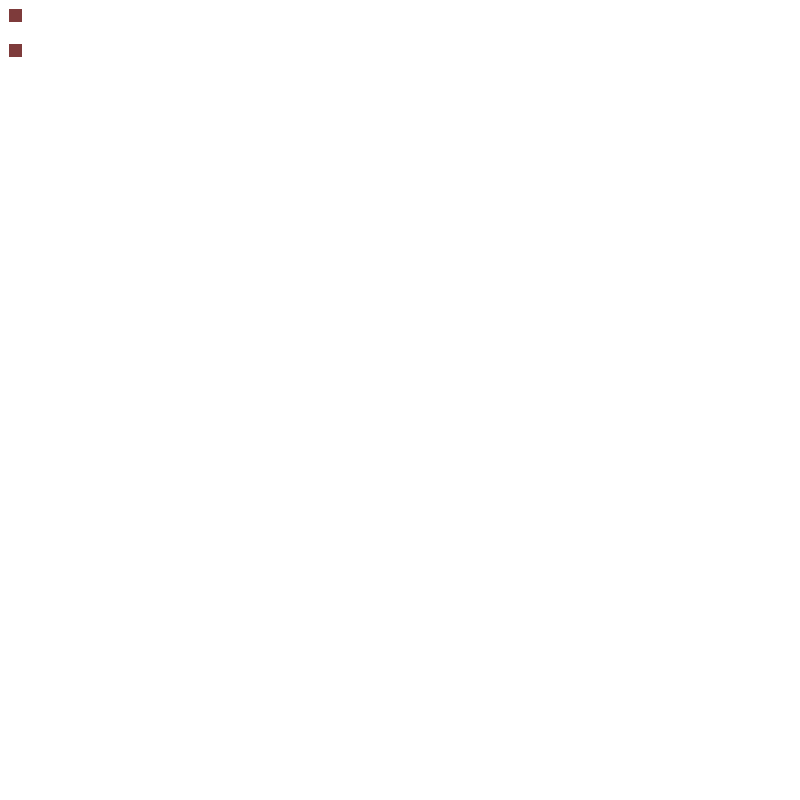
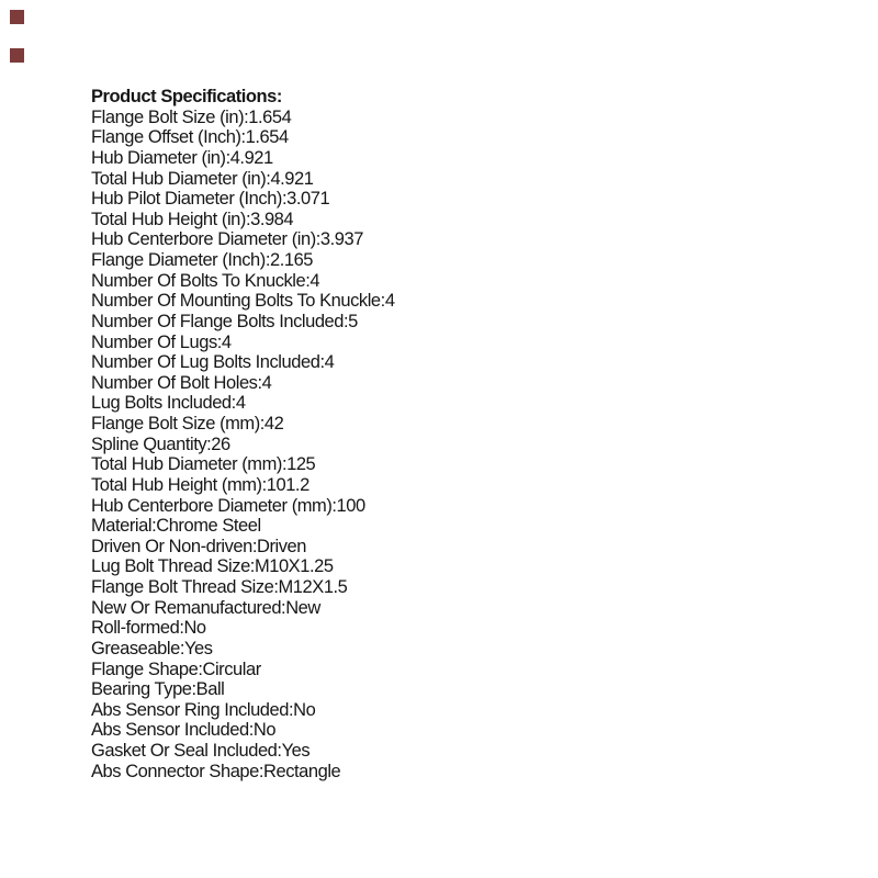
+ Product Specifications:
+ Flange Bolt Size (in):1.654
+ Flange Offset (Inch):1.654
+ Hub Diameter (in):4.921
+ Total Hub Diameter (in):4.921
+ Hub Pilot Diameter (Inch):3.071
+ Total Hub Height (in):3.984
+ Hub Centerbore Diameter (in):3.937
+ Flange Diameter (Inch):2.165
+ Number Of Bolts To Knuckle:4
+ Number Of Mounting Bolts To Knuckle:4
+ Number Of Flange Bolts Included:5
+ Number Of Lugs:4
+ Number Of Lug Bolts Included:4
+ Number Of Bolt Holes:4
+ Lug Bolts Included:4
+ Flange Bolt Size (mm):42
+ Spline Quantity:26
+ Total Hub Diameter (mm):125
+ Total Hub Height (mm):101.2
+ Hub Centerbore Diameter (mm):100
+ Material:Chrome Steel
+ Driven Or Non-driven:Driven
+ Lug Bolt Thread Size:M10X1.25
+ Flange Bolt Thread Size:M12X1.5
+ New Or Remanufactured:New
+ Roll-formed:No
+ Greaseable:Yes
+ Flange Shape:Circular
+ Bearing Type:Ball
+ Abs Sensor Ring Included:No
+ Abs Sensor Included:No
+ Gasket Or Seal Included:Yes
+ Abs Connector Shape:Rectangle
